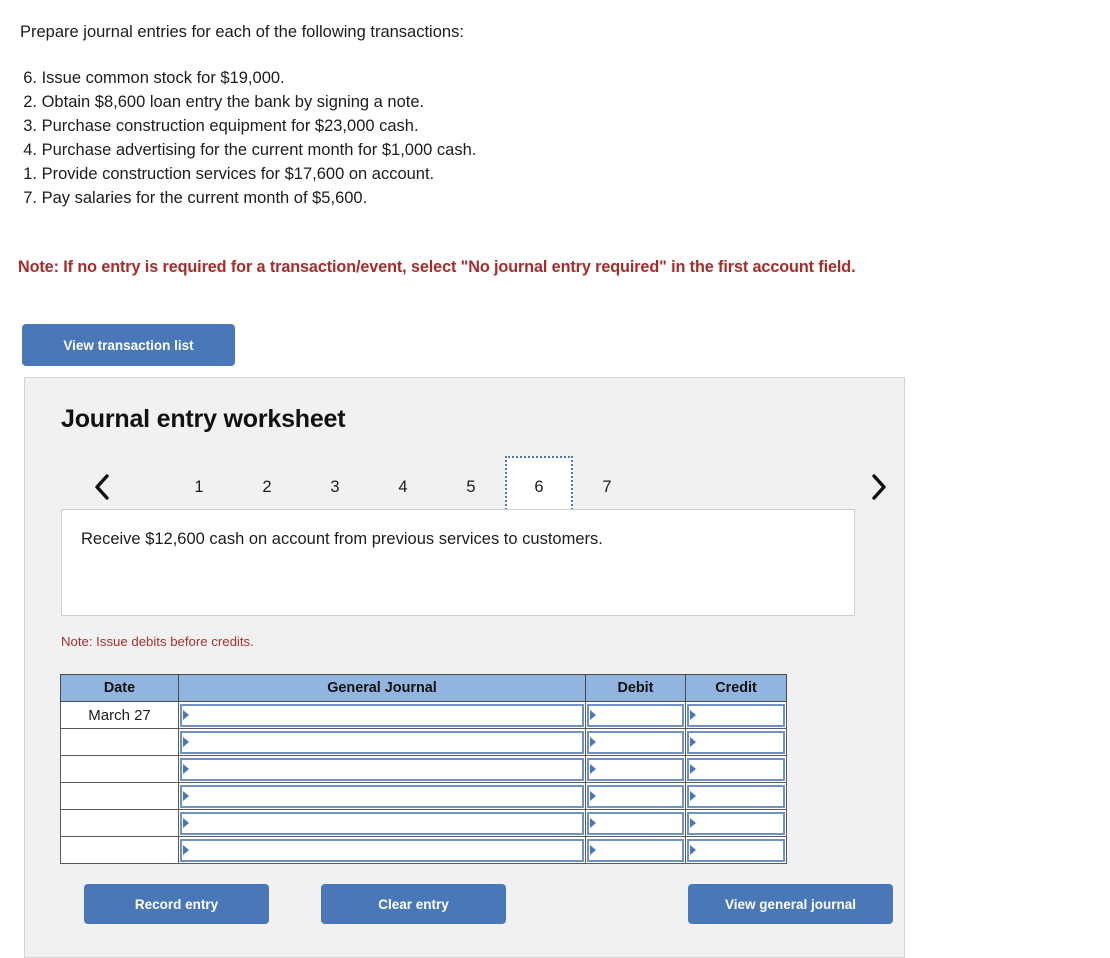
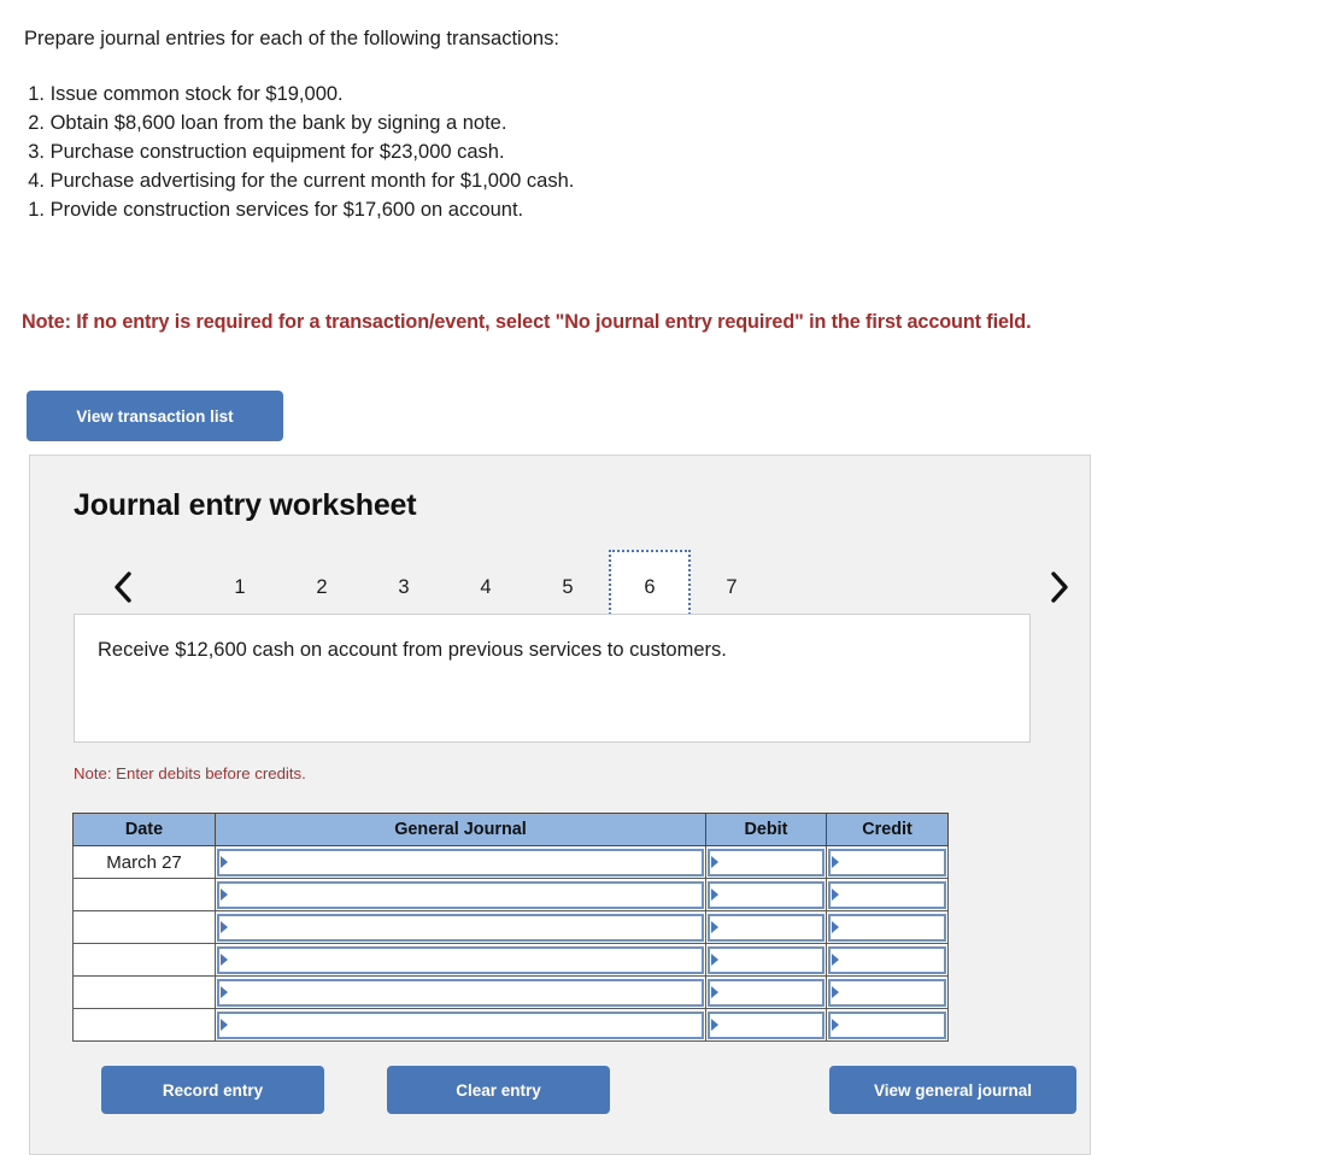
  Prepare journal entries for each of the following transactions:
- 6. Issue common stock for $19,000.
+ 1. Issue common stock for $19,000.
- 2. Obtain $8,600 loan entry the bank by signing a note.
+ 2. Obtain $8,600 loan from the bank by signing a note.
  3. Purchase construction equipment for $23,000 cash.
  4. Purchase advertising for the current month for $1,000 cash.
  1. Provide construction services for $17,600 on account.
- 7. Pay salaries for the current month of $5,600.
  Note: If no entry is required for a transaction/event, select "No journal entry required" in the first account field.
  View transaction list
  Journal entry worksheet
  1
  2
  3
  4
  5
  6
  7
  Receive $12,600 cash on account from previous services to customers.
- Note: Issue debits before credits.
+ Note: Enter debits before credits.
  Date	General Journal	Debit	Credit
  March 27
  Record entry
  Clear entry
  View general journal
